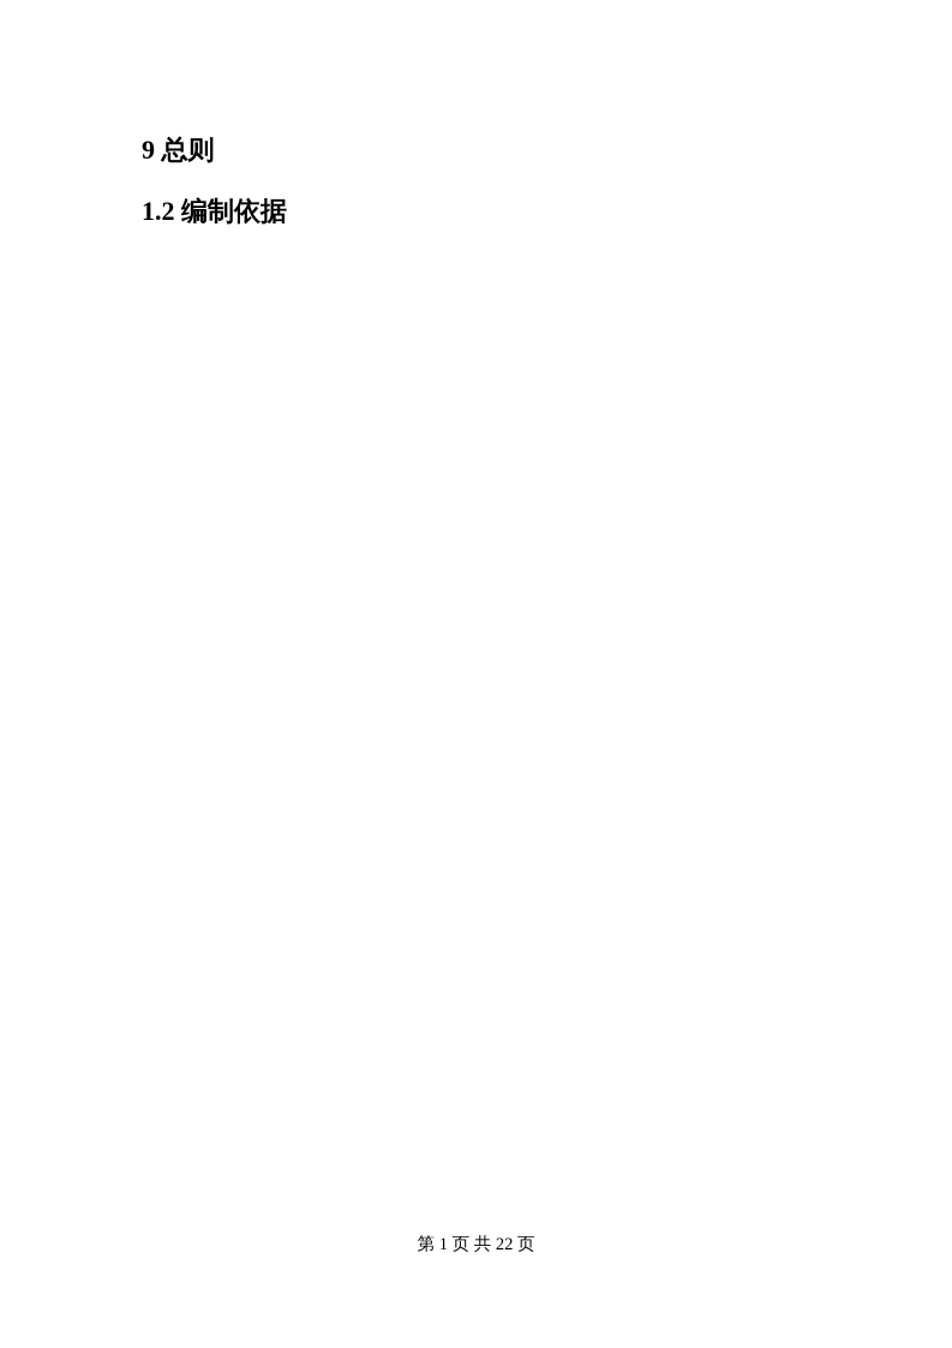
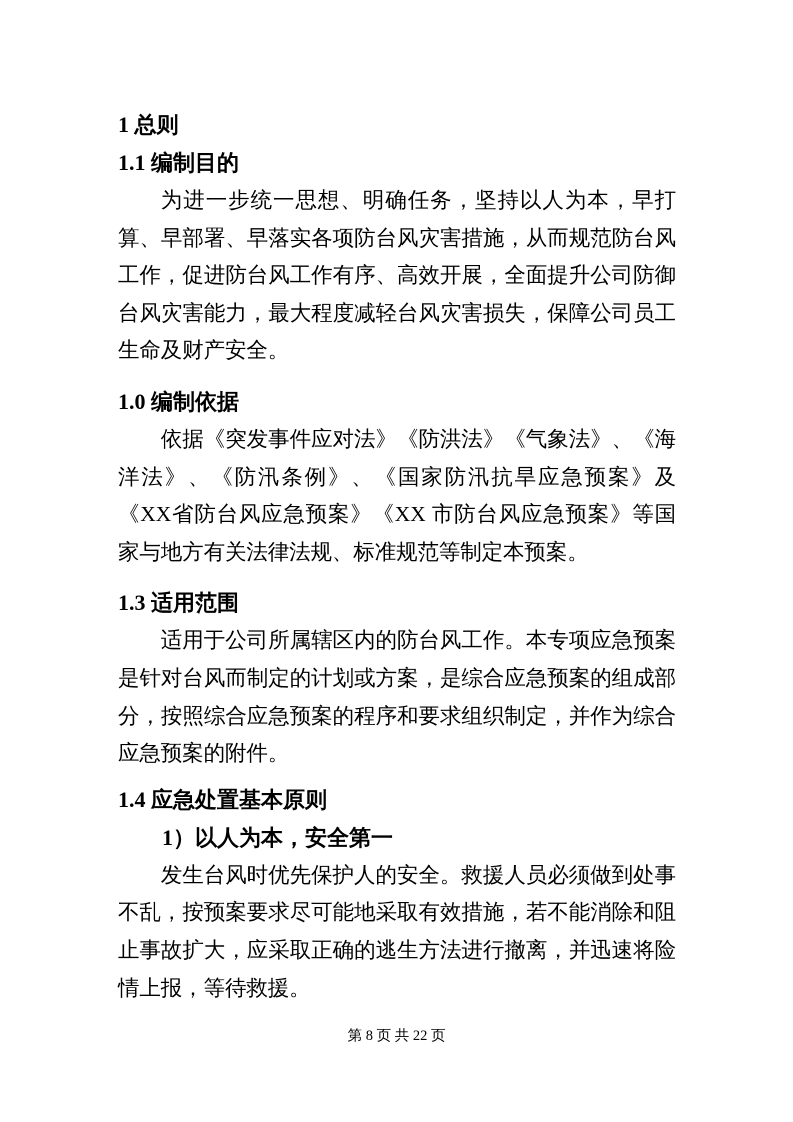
- 9 总则
+ 1 总则
+ 1.1 编制目的
+ 为进一步统一思想、明确任务，坚持以人为本，早打算、早部署、早落实各项防台风灾害措施，从而规范防台风工作，促进防台风工作有序、高效开展，全面提升公司防御台风灾害能力，最大程度减轻台风灾害损失，保障公司员工生命及财产安全。
- 1.2 编制依据
+ 1.0 编制依据
+ 依据《突发事件应对法》《防洪法》《气象法》、《海洋法》、《防汛条例》、《国家防汛抗旱应急预案》及《XX省防台风应急预案》《XX 市防台风应急预案》等国家与地方有关法律法规、标准规范等制定本预案。
+ 1.3 适用范围
+ 适用于公司所属辖区内的防台风工作。本专项应急预案是针对台风而制定的计划或方案，是综合应急预案的组成部分，按照综合应急预案的程序和要求组织制定，并作为综合应急预案的附件。
+ 1.4 应急处置基本原则
+ 1）以人为本，安全第一
+ 发生台风时优先保护人的安全。救援人员必须做到处事不乱，按预案要求尽可能地采取有效措施，若不能消除和阻止事故扩大，应采取正确的逃生方法进行撤离，并迅速将险情上报，等待救援。
- 第 1 页 共 22 页
+ 第 8 页 共 22 页
